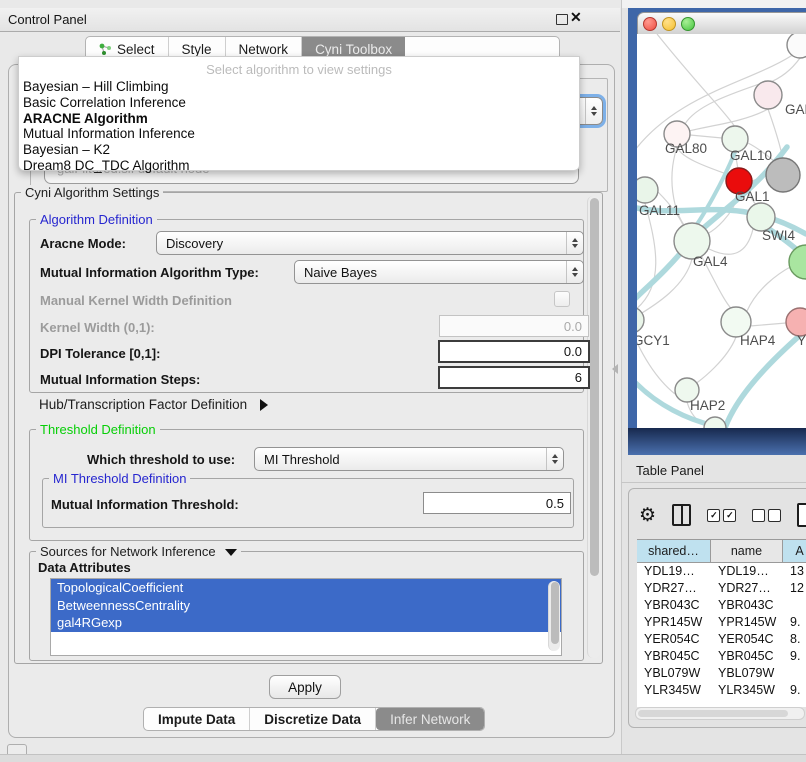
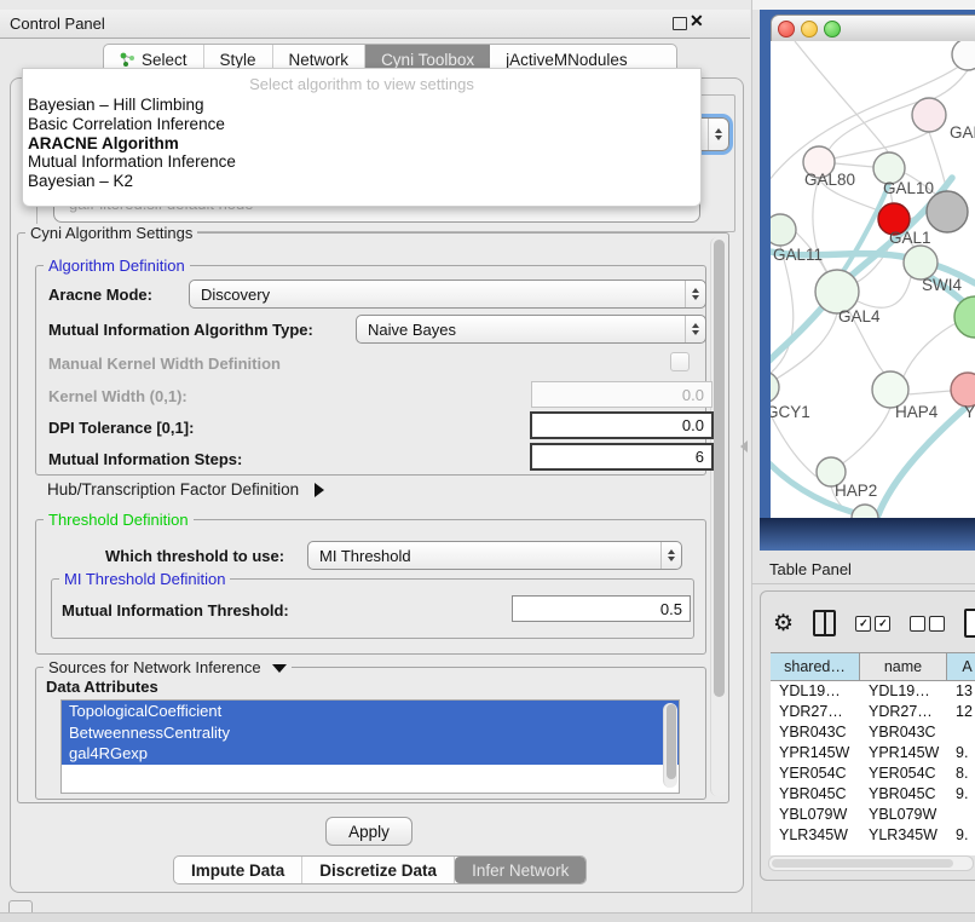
  Control Panel
  ✕
  Select
  Style
  Network
  Cyni Toolbox
+ jActiveMNodules
  Select algorithm to view settings
  Bayesian – Hill Climbing
  Basic Correlation Inference
  ARACNE Algorithm
  Mutual Information Inference
  Bayesian – K2
- Dream8 DC_TDC Algorithm
  Cyni Algorithm Settings
  Algorithm Definition
  Aracne Mode:
  Discovery
  Mutual Information Algorithm Type:
  Naive Bayes
  Manual Kernel Width Definition
  Kernel Width (0,1):
  0.0
  DPI Tolerance [0,1]:
  0.0
  Mutual Information Steps:
  6
  Hub/Transcription Factor Definition
  Threshold Definition
  Which threshold to use:
  MI Threshold
  MI Threshold Definition
  Mutual Information Threshold:
  0.5
  Sources for Network Inference
  Data Attributes
  TopologicalCoefficient
  BetweennessCentrality
  gal4RGexp
  Apply
  Impute Data
  Discretize Data
  Infer Network
  GAL80
  GAL10
  GAL1
  GAL11
  SWI4
  GAL4
  GCY1
  HAP4
  Y
  HAP2
  Table Panel
  ⚙
  ✓
  ✓
  shared…
  name
  A
  YDL19…
  YDL19…
  13
  YDR27…
  YDR27…
  12
  YBR043C
  YBR043C
  YPR145W
  YPR145W
  9.
  YER054C
  YER054C
  8.
  YBR045C
  YBR045C
  9.
  YBL079W
  YBL079W
  YLR345W
  YLR345W
  9.
